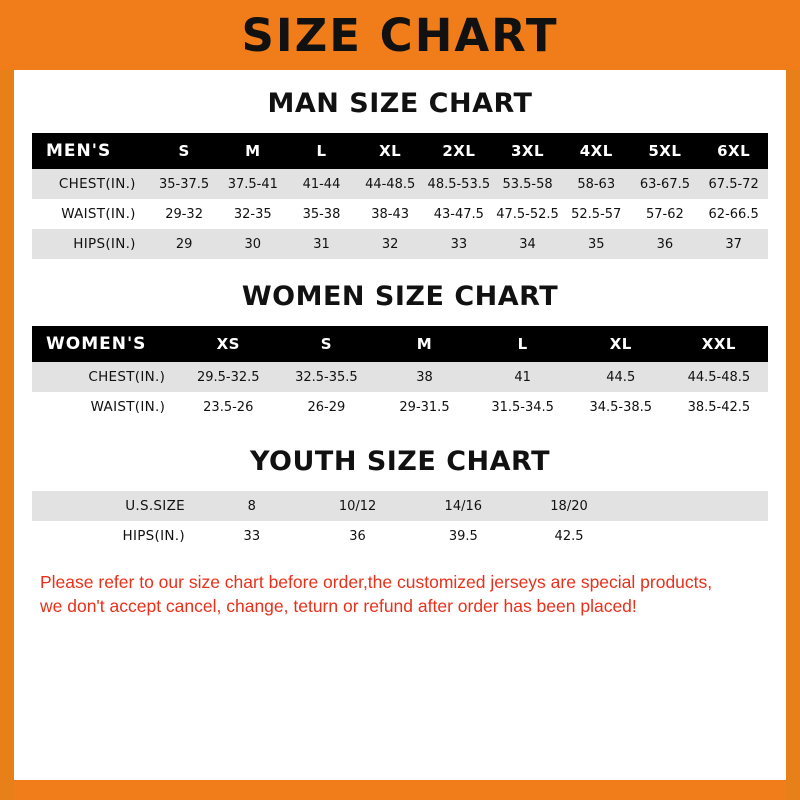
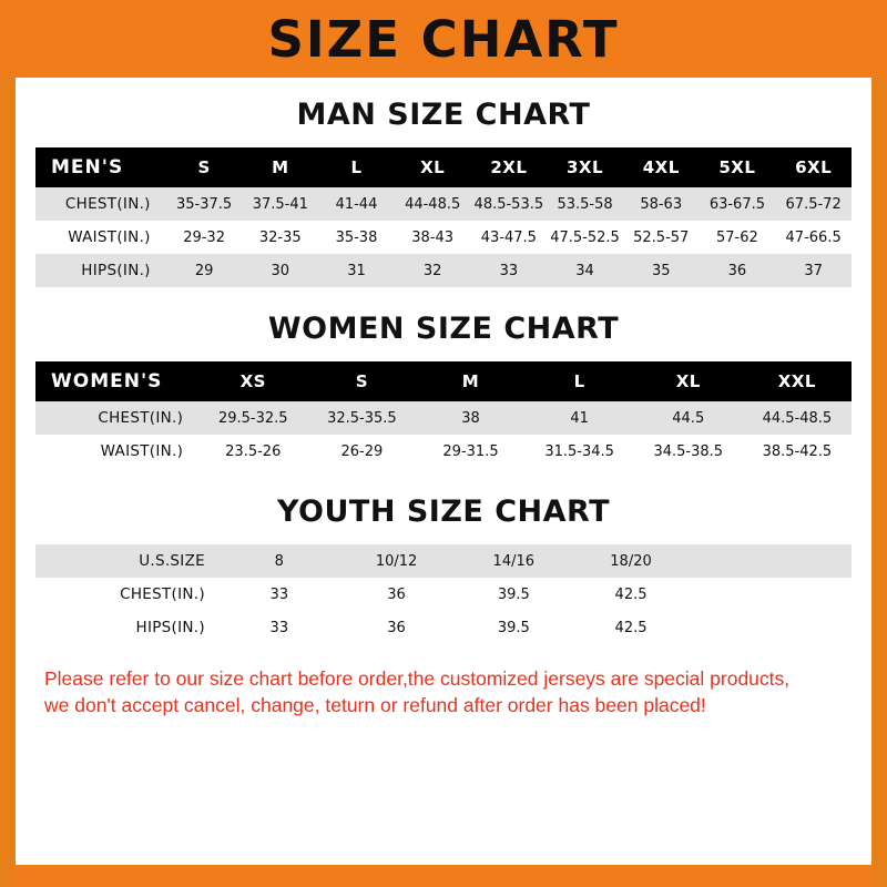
  SIZE CHART
  MAN SIZE CHART
  MEN'S	S	M	L	XL	2XL	3XL	4XL	5XL	6XL
  CHEST(IN.)	35-37.5	37.5-41	41-44	44-48.5	48.5-53.5	53.5-58	58-63	63-67.5	67.5-72
- WAIST(IN.)	29-32	32-35	35-38	38-43	43-47.5	47.5-52.5	52.5-57	57-62	62-66.5
+ WAIST(IN.)	29-32	32-35	35-38	38-43	43-47.5	47.5-52.5	52.5-57	57-62	47-66.5
  HIPS(IN.)	29	30	31	32	33	34	35	36	37
  WOMEN SIZE CHART
  WOMEN'S	XS	S	M	L	XL	XXL
  CHEST(IN.)	29.5-32.5	32.5-35.5	38	41	44.5	44.5-48.5
  WAIST(IN.)	23.5-26	26-29	29-31.5	31.5-34.5	34.5-38.5	38.5-42.5
  YOUTH SIZE CHART
  U.S.SIZE	8	10/12	14/16	18/20
+ CHEST(IN.)	33	36	39.5	42.5
  HIPS(IN.)	33	36	39.5	42.5
  Please refer to our size chart before order,the customized jerseys are special products,
  we don't accept cancel, change, teturn or refund after order has been placed!
